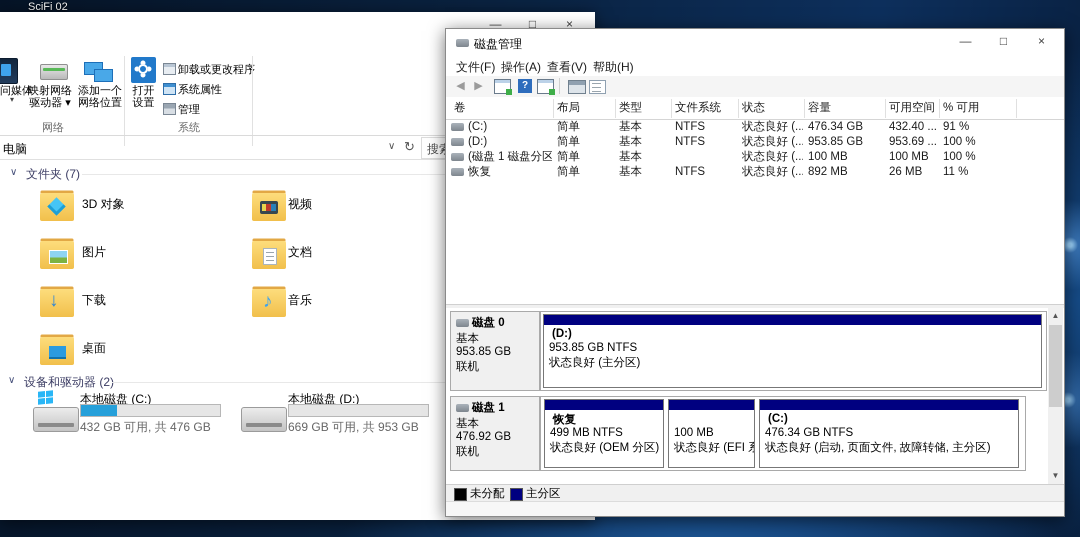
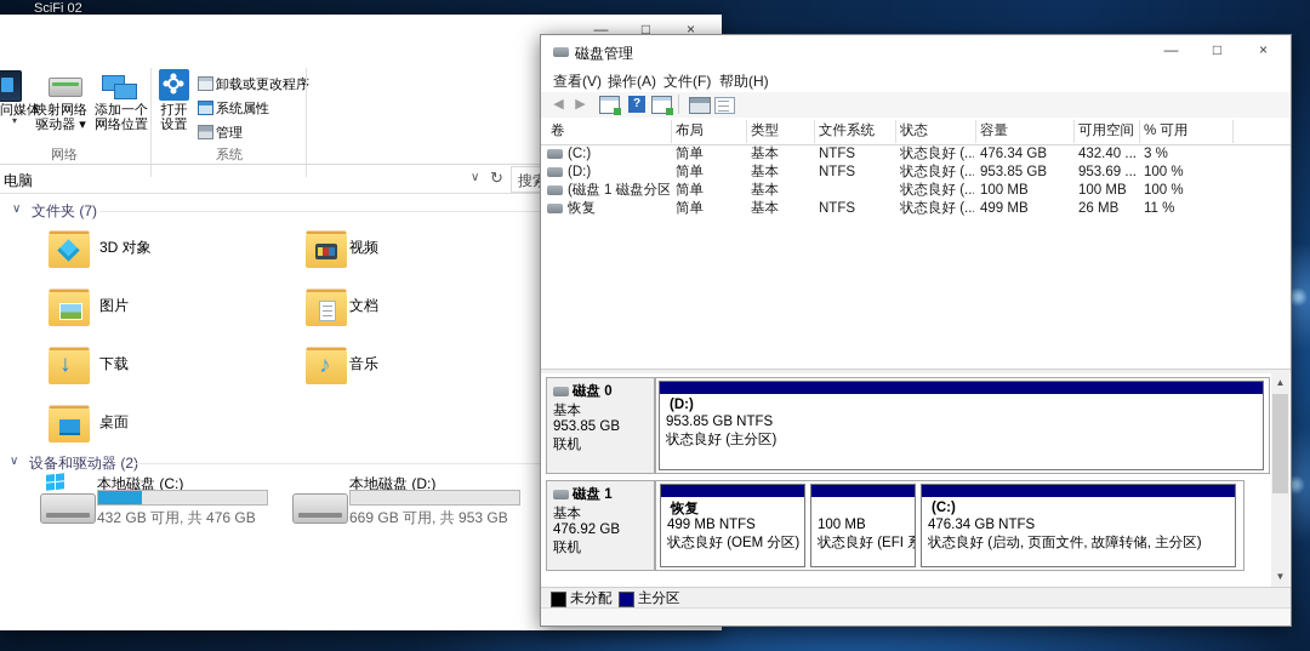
  SciFi 02
  —
  □
  ×
  问媒体
  ▾
  映射网络
  驱动器 ▾
  添加一个
  网络位置
  网络
  打开
  设置
  卸载或更改程序
  系统属性
  管理
  系统
  电脑
  ∨
  ↻
  ∨
  文件夹 (7)
  3D 对象
  图片
  ↓
  下载
  桌面
  视频
  文档
  ♪
  音乐
  ∨
  设备和驱动器 (2
  本地磁盘 (C:)
  432 GB 可用, 共 476 GB
  本地磁盘 (D:)
  669 GB 可用, 共 953 GB
  磁盘管理
  —
  □
  ×
- 文件(F)
+ 查看(V)
  操作(A)
- 查看(V)
+ 文件(F)
  帮助(H)
  ◀
  ▶
  ?
  卷
  布局
  类型
  文件系统
  状态
  容量
  可用空间
  % 可用
  (C:)
  简单
  基本
  NTFS
  状态良好 (..
  476.34 GB
  432.40 ...
- 91 %
+ 3 %
  (D:)
  简单
  基本
  NTFS
  状态良好 (..
  953.85 GB
  953.69 ...
  100 %
  (磁盘 1 磁盘分区
  简单
  基本
  状态良好 (..
  100 MB
  100 MB
  100 %
  恢复
  简单
  基本
  NTFS
  状态良好 (..
- 892 MB
+ 499 MB
  26 MB
  11 %
  磁盘 0
  基本
  953.85 GB
  联机
  (D:)
  953.85 GB NTFS
  状态良好 (主分区)
  磁盘 1
  基本
  476.92 GB
  联机
  恢复
  499 MB NTFS
  状态良好 (OEM 分区)
  100 MB
  状态良好 (EFI 系
  (C:)
  476.34 GB NTFS
  状态良好 (启动, 页面文件, 故障转储, 主分区)
  ▲
  ▼
  未分配
  主分区
